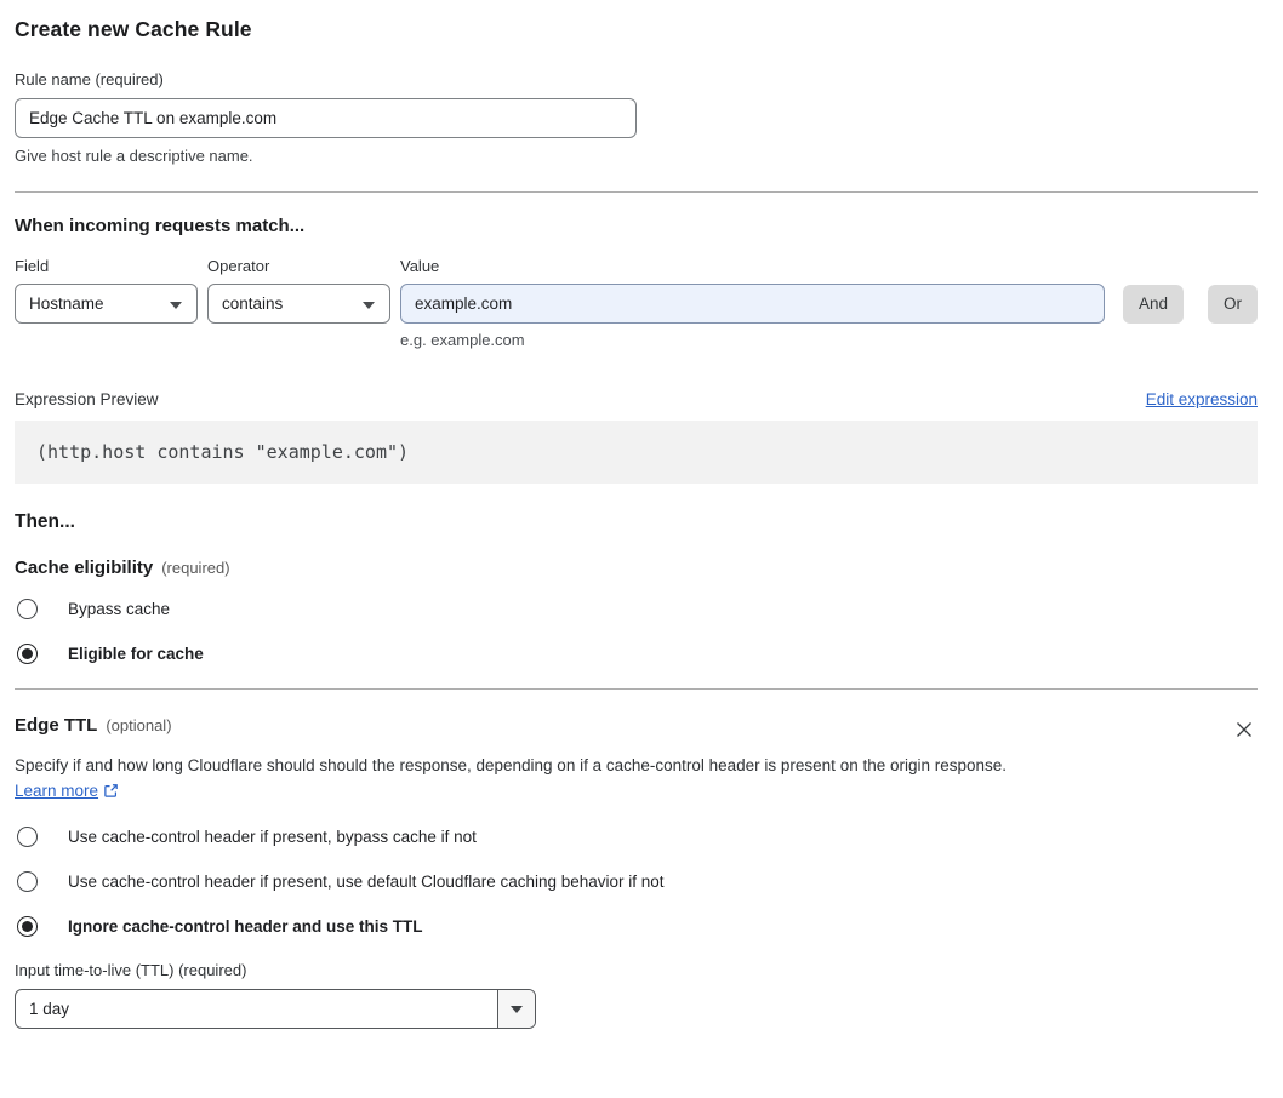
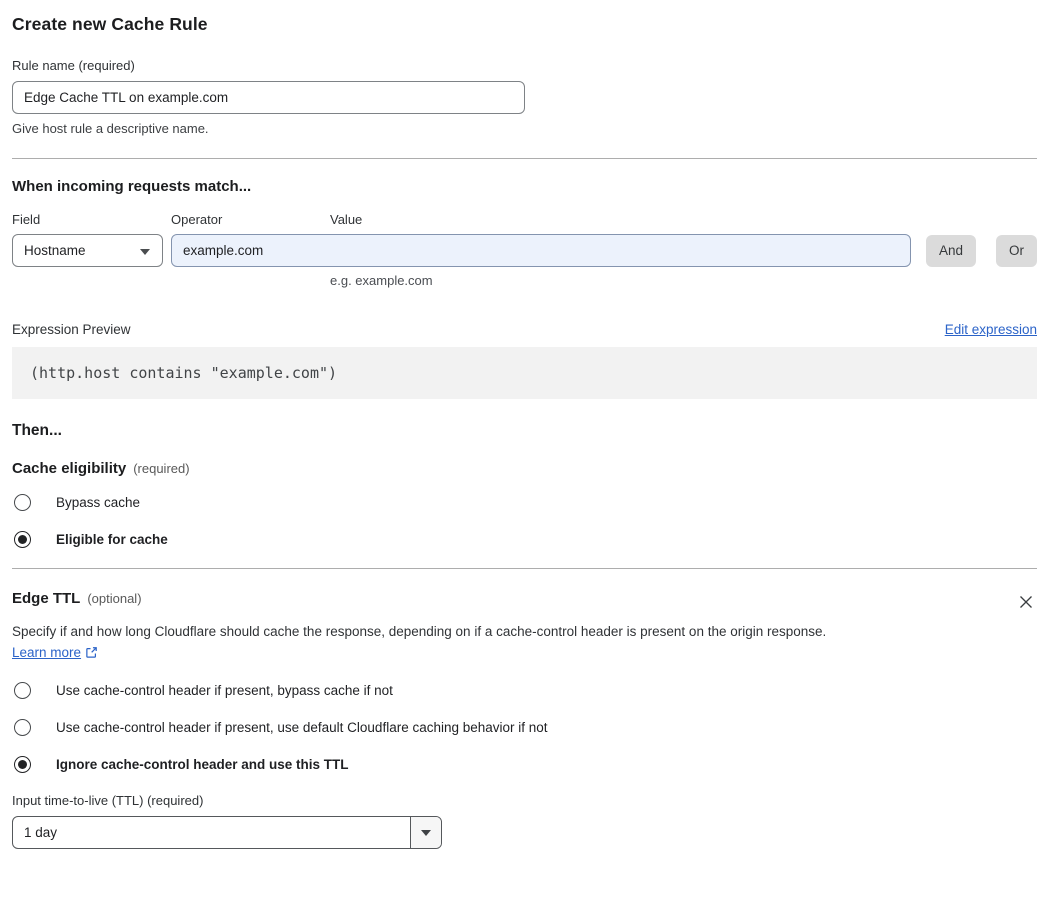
  Create new Cache Rule
  Rule name (required)
  Edge Cache TTL on example.com
  Give host rule a descriptive name.
  When incoming requests match...
  Field
  Operator
  Value
  Hostname
- contains
  example.com
  And
  Or
  e.g. example.com
  Expression Preview
  Edit expression
  (http.host contains "example.com")
  Then...
  Cache eligibility
  (required)
  Bypass cache
  Eligible for cache
  Edge TTL
  (optional)
- Specify if and how long Cloudflare should should the response, depending on if a cache-control header is present on the origin response. Learn more
+ Specify if and how long Cloudflare should cache the response, depending on if a cache-control header is present on the origin response. Learn more
  Use cache-control header if present, bypass cache if not
  Use cache-control header if present, use default Cloudflare caching behavior if not
  Ignore cache-control header and use this TTL
  Input time-to-live (TTL) (required)
  1 day
